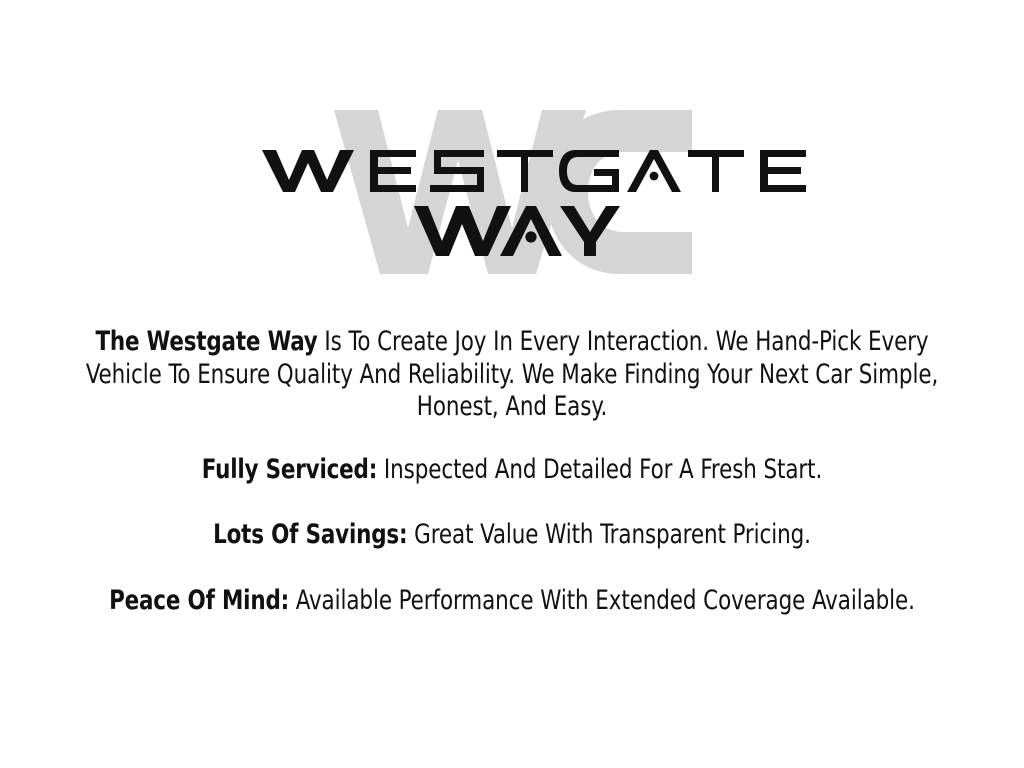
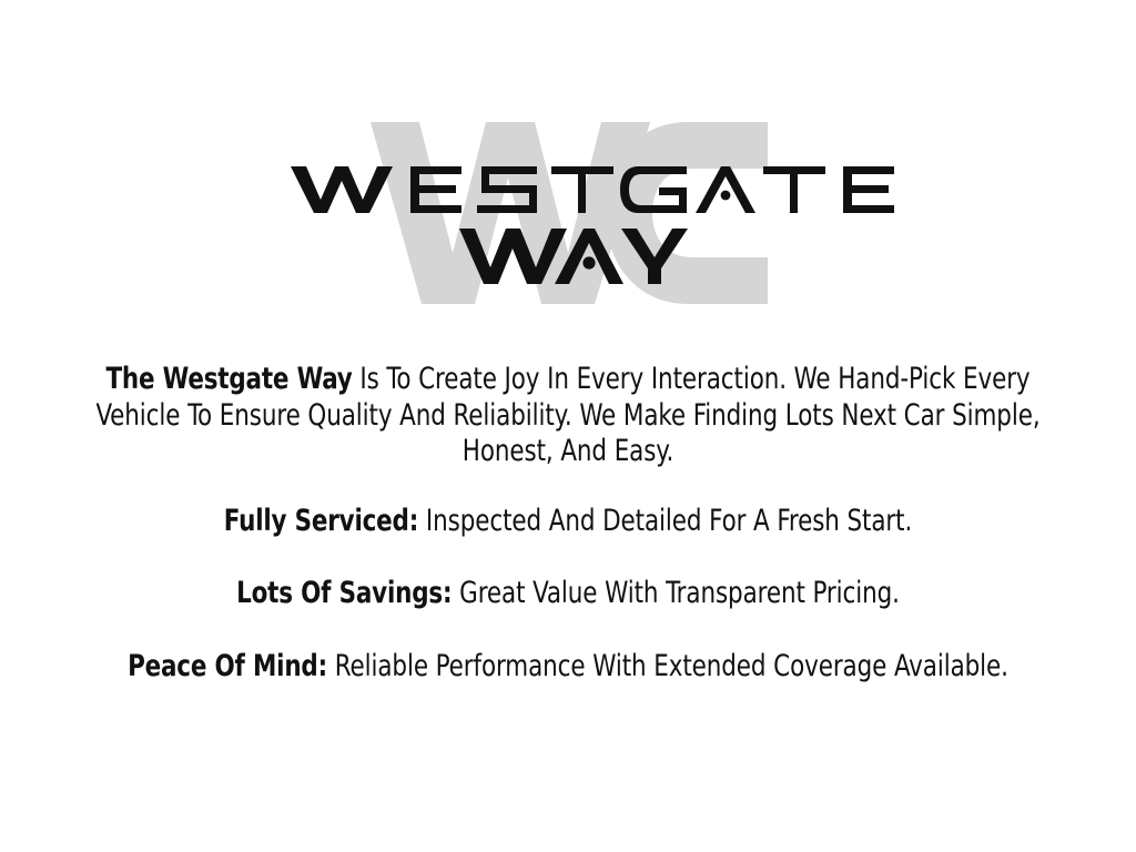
- The Westgate Way Is To Create Joy In Every Interaction. We Hand-Pick Every Vehicle To Ensure Quality And Reliability. We Make Finding Your Next Car Simple, Honest, And Easy.
+ The Westgate Way Is To Create Joy In Every Interaction. We Hand-Pick Every Vehicle To Ensure Quality And Reliability. We Make Finding Lots Next Car Simple, Honest, And Easy.
  Fully Serviced: Inspected And Detailed For A Fresh Start.
  Lots Of Savings: Great Value With Transparent Pricing.
- Peace Of Mind: Available Performance With Extended Coverage Available.
+ Peace Of Mind: Reliable Performance With Extended Coverage Available.
